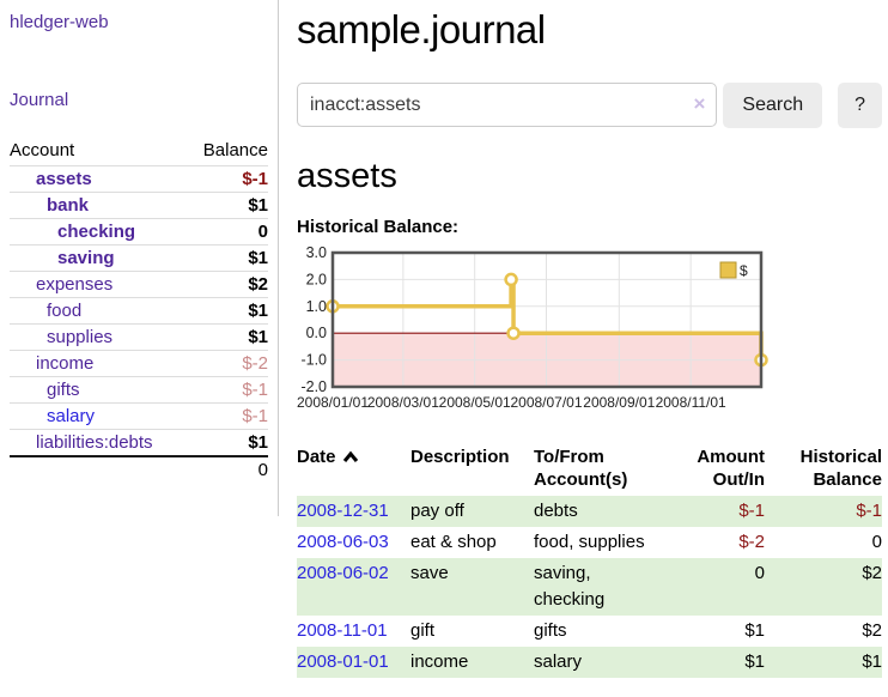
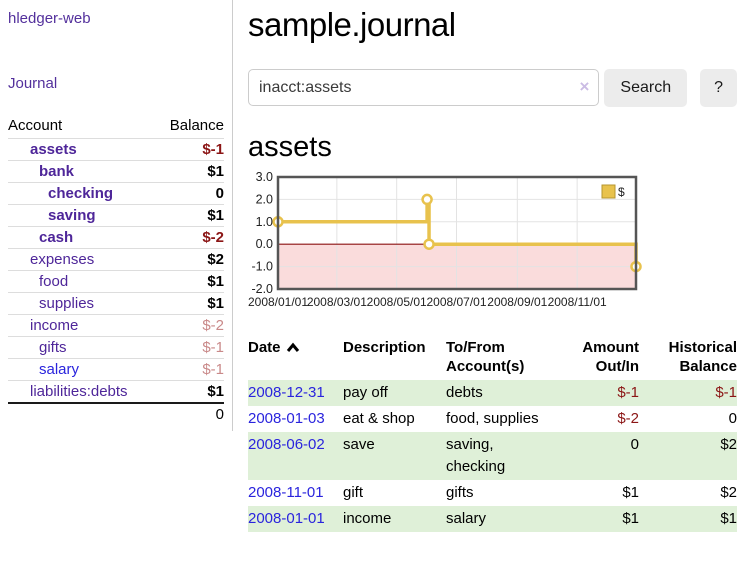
  hledger-web
  Journal
  Account	Balance
  assets	$-1
  bank	$1
  checking	0
  saving	$1
+ cash	$-2
  expenses	$2
  food	$1
  supplies	$1
  income	$-2
  gifts	$-1
  salary	$-1
  liabilities:debts	$1
  	0
  sample.journal
  inacct:assets
  ×
  Search
  ?
  assets
- Historical Balance:
  $
  3.0
  2.0
  1.0
  0.0
  -1.0
  -2.0
  2008/01/01
  2008/03/01
  2008/05/01
  2008/07/01
  2008/09/01
  2008/11/01
  Date	Description	To/From Account(s)	Amount Out/In	Historical Balance
  2008-12-31	pay off	debts	$-1	$-1
- 2008-06-03	eat & shop	food, supplies	$-2	0
+ 2008-01-03	eat & shop	food, supplies	$-2	0
  2008-06-02	save	saving,checking	0	$2
  2008-11-01	gift	gifts	$1	$2
  2008-01-01	income	salary	$1	$1
